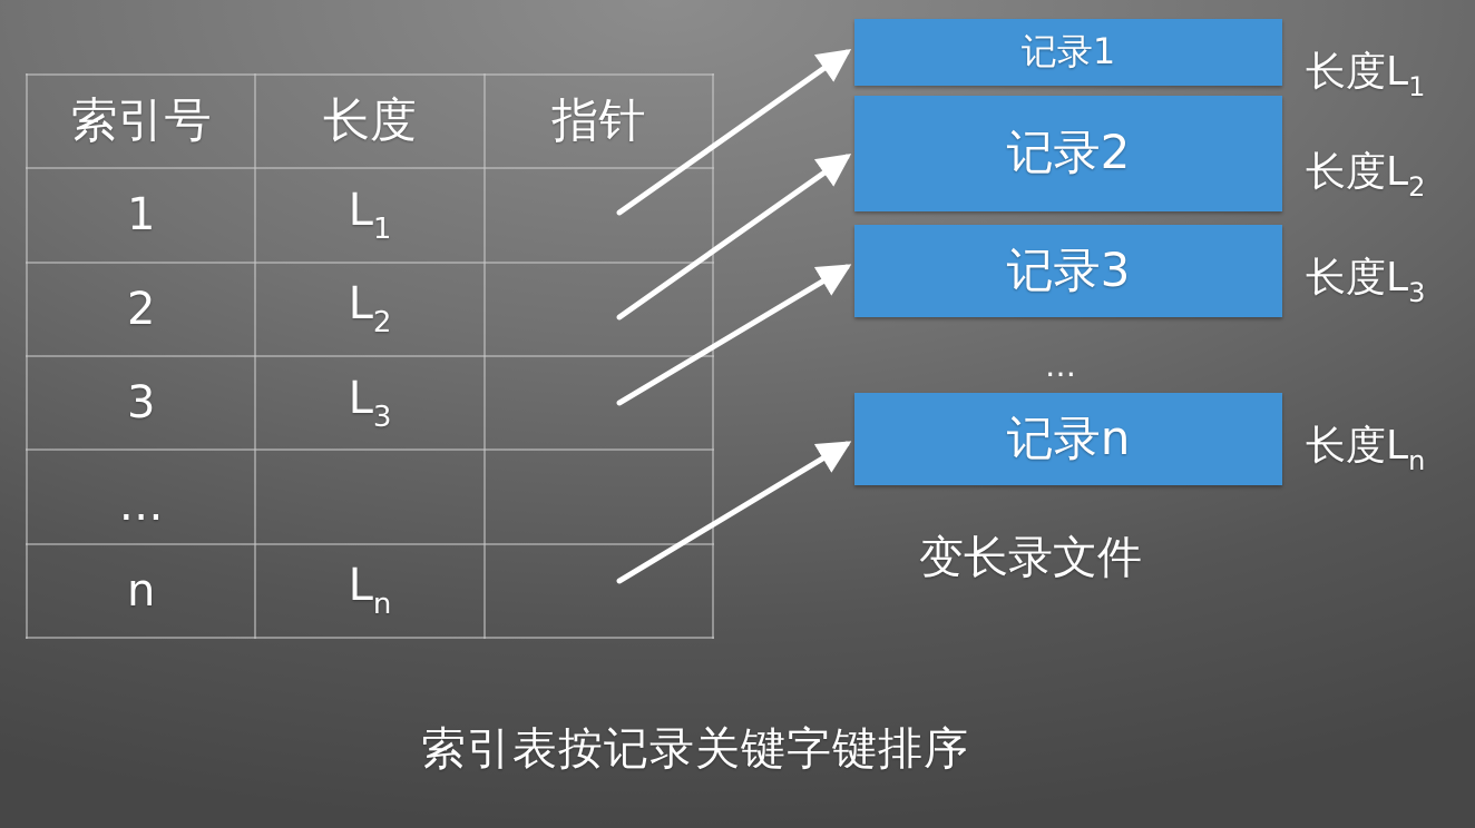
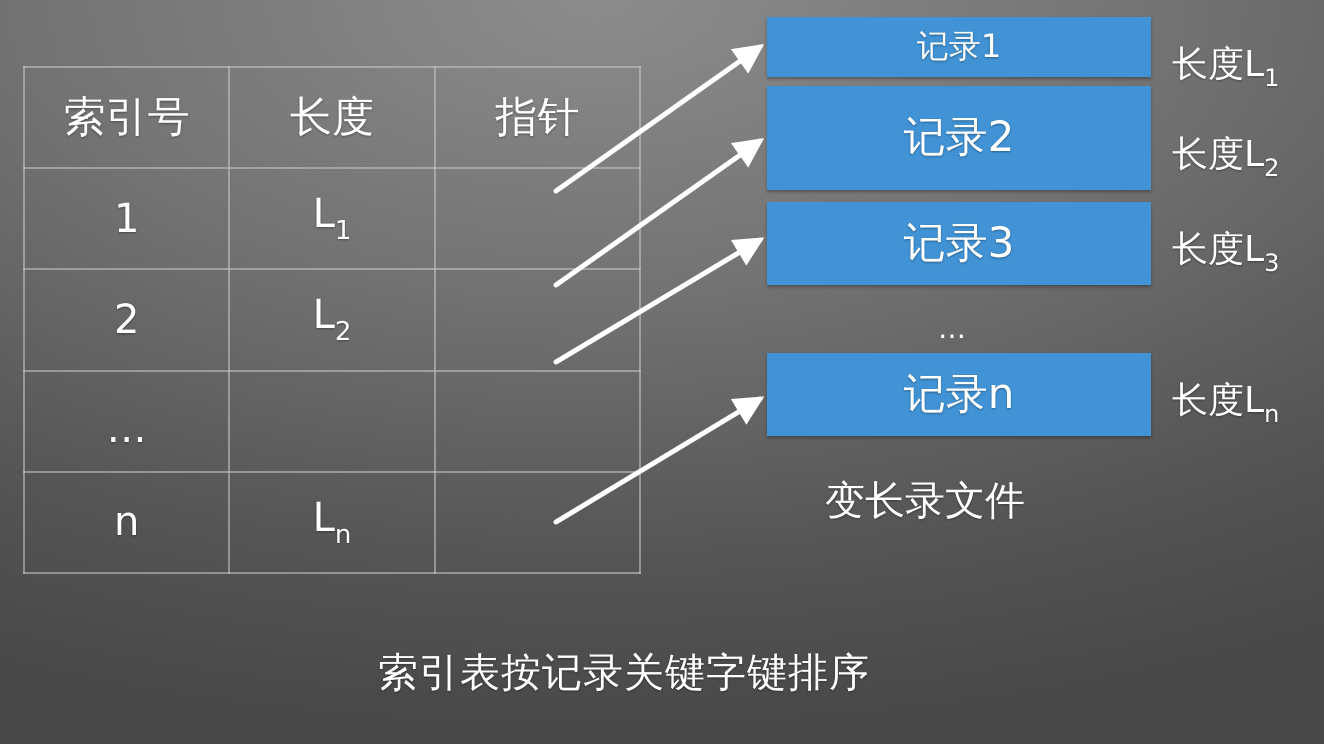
  索引号	长度	指针
  1	L1
  2	L2
- 3	L3
  …
  n	Ln
  记录1
  记录2
  记录3
  …
  记录n
  长度L1
  长度L2
  长度L3
  长度Ln
  变长录文件
  索引表按记录关键字键排序
